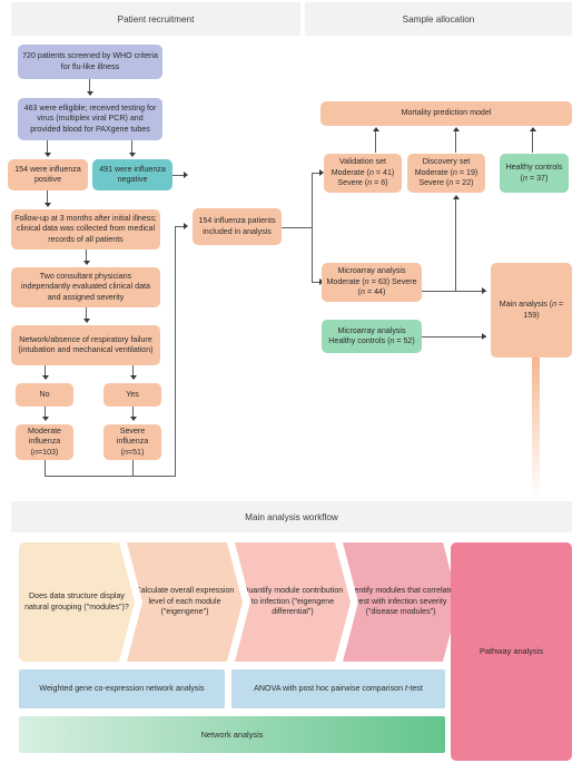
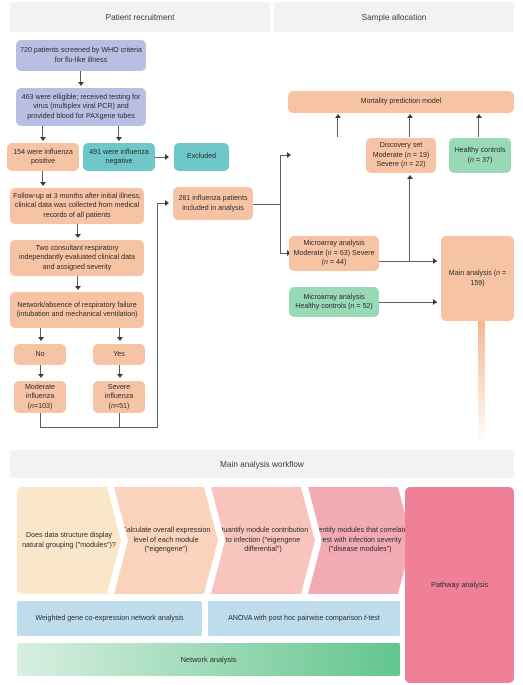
  Patient recruitment
  Sample allocation
  720 patients screened by WHO criteria for flu-like illness
  463 were elligible; received testing for virus (multiplex viral PCR) and provided blood for PAXgene tubes
  154 were influenza positive
  491 were influenza negative
+ Excluded
  Follow-up at 3 months after initial illness; clinical data was collected from medical records of all patients
- Two consultant physicians independantly evaluated clinical data and assigned severity
+ Two consultant respiratory independantly evaluated clinical data and assigned severity
  Network/absence of respiratory failure (intubation and mechanical ventilation)
  No
  Yes
  Moderate influenza (n=103)
  Severe influenza (n=51)
- 154 influenza patients included in analysis
+ 281 influenza patients included in analysis
  Mortality prediction model
- Validation set Moderate (n = 41) Severe (n = 6)
  Discovery set Moderate (n = 19) Severe (n = 22)
  Healthy controls (n = 37)
  Microarray analysis Moderate (n = 63) Severe (n = 44)
  Microarray analysis Healthy controls (n = 52)
  Main analysis (n = 159)
  Main analysis workflow
  Does data structure display natural grouping ("modules")?
  alculate overall expression level of each module ("eigengene")
  uantify module contribution to infection ("eigengene differential")
  entify modules that correlat est with infection severity ("disease modules")
  Pathway analysis
  Weighted gene co-expression network analysis
  ANOVA with post hoc pairwise comparison t-test
  Network analysis
